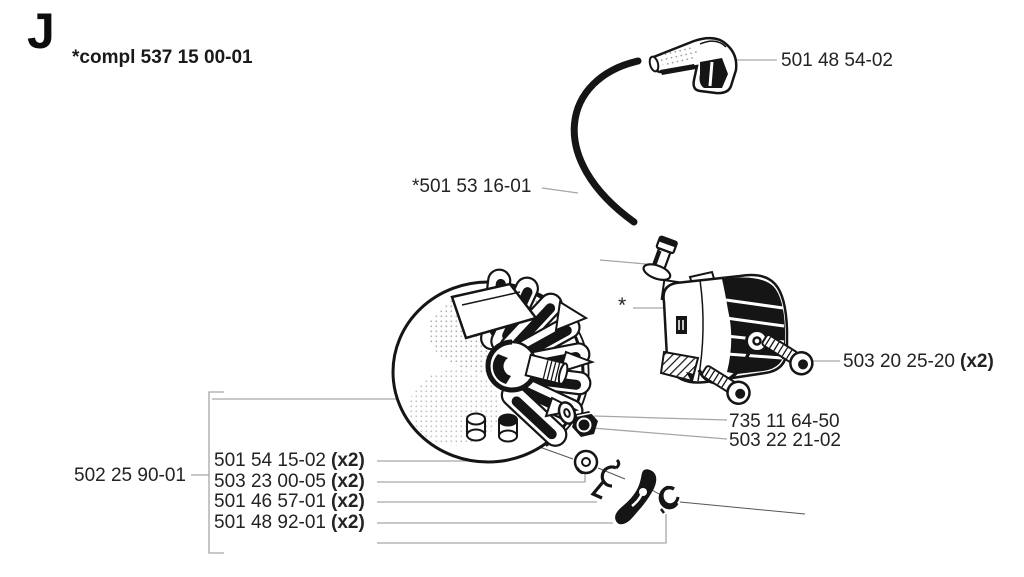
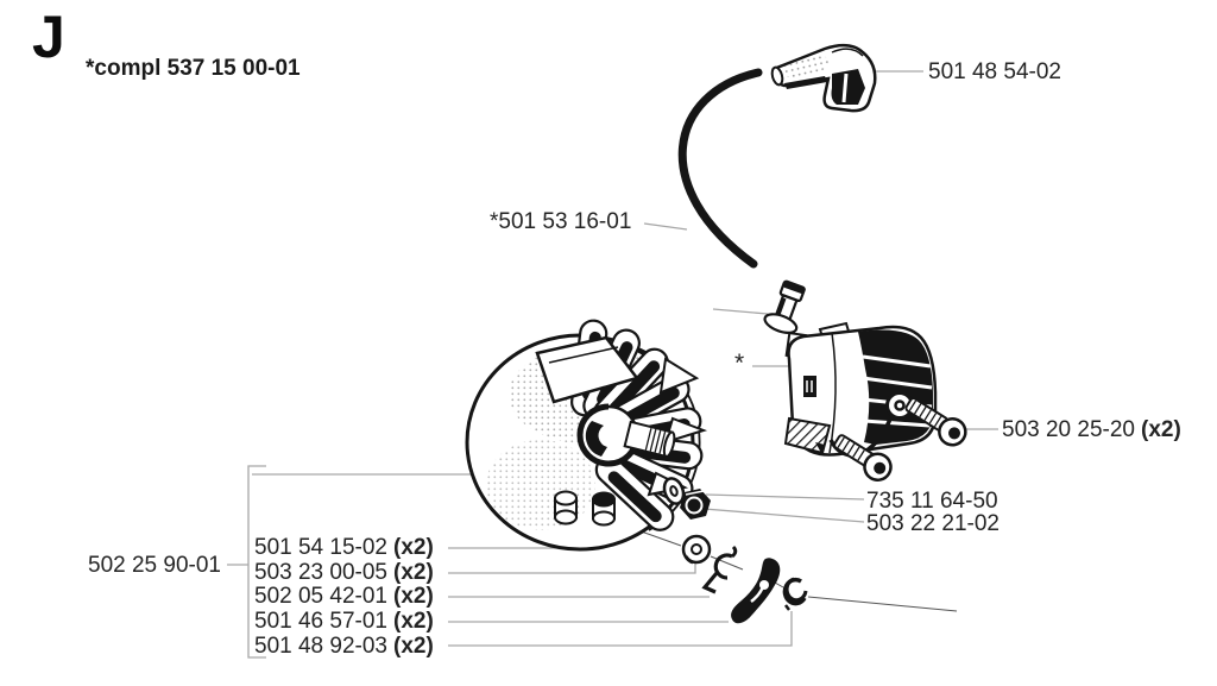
  J
  *compl 537 15 00-01
  501 48 54-02
  *501 53 16-01
  *
  503 20 25-20 (x2)
  735 11 64-50
  503 22 21-02
  502 25 90-01
  501 54 15-02 (x2)
  503 23 00-05 (x2)
+ 502 05 42-01 (x2)
  501 46 57-01 (x2)
- 501 48 92-01 (x2)
+ 501 48 92-03 (x2)
